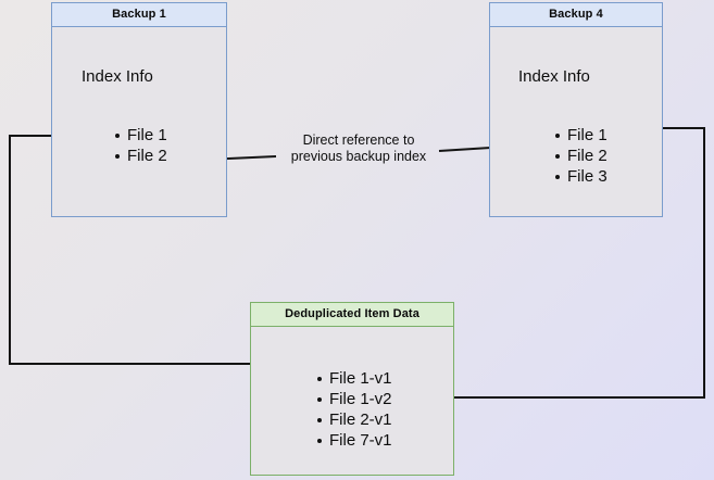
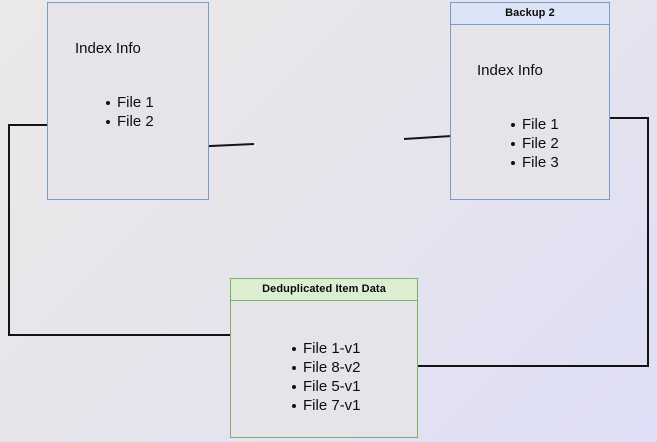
- Backup 1
  Index Info
  File 1
  File 2
- Backup 4
+ Backup 2
  Index Info
  File 1
  File 2
  File 3
  Deduplicated Item Data
  File 1-v1
- File 1-v2
+ File 8-v2
- File 2-v1
+ File 5-v1
  File 7-v1
- Direct reference to
- previous backup index
